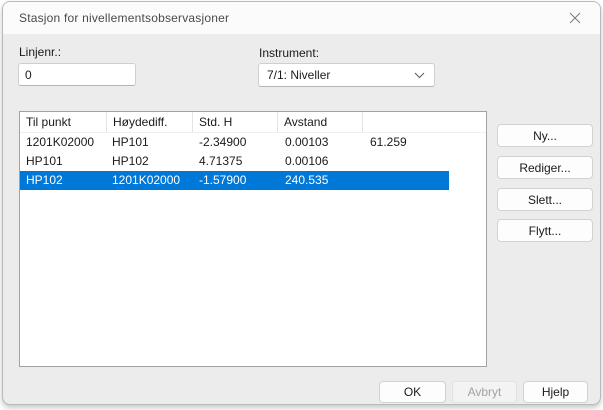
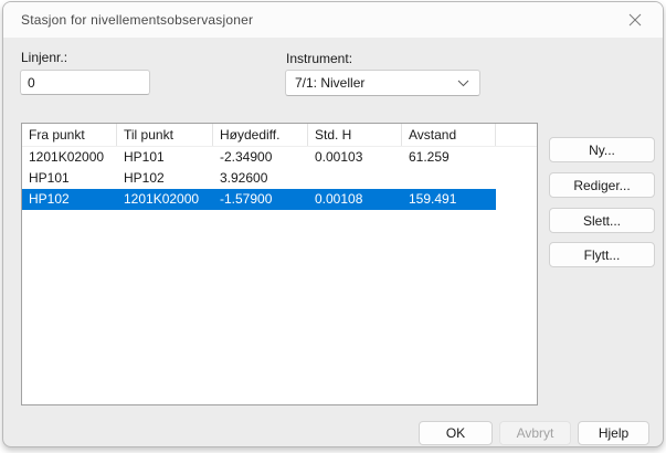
  Stasjon for nivellementsobservasjoner
  Linjenr.:
  0
  Instrument:
  7/1: Niveller
+ Fra punkt
  Til punkt
  Høydediff.
  Std. H
  Avstand
  1201K02000
  HP101
  -2.34900
  0.00103
  61.259
  HP101
  HP102
- 4.71375
+ 3.92600
- 0.00106
  HP102
  1201K02000
  -1.57900
+ 0.00108
- 240.535
+ 159.491
  Ny...
  Rediger...
  Slett...
  Flytt...
  OK
  Avbryt
  Hjelp
